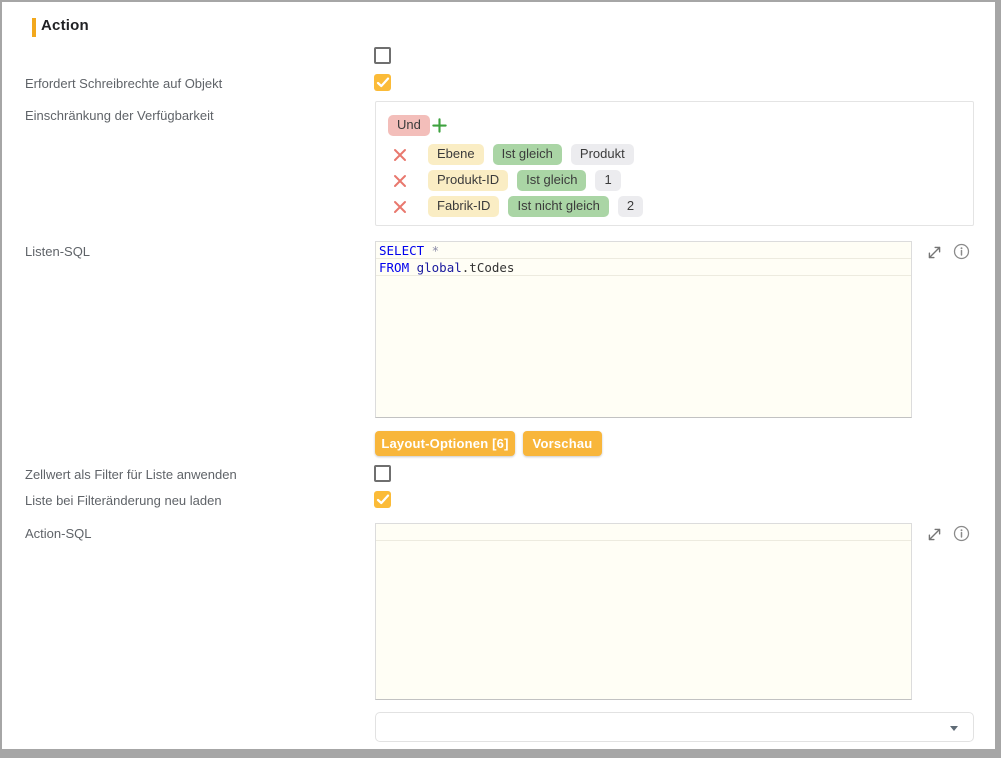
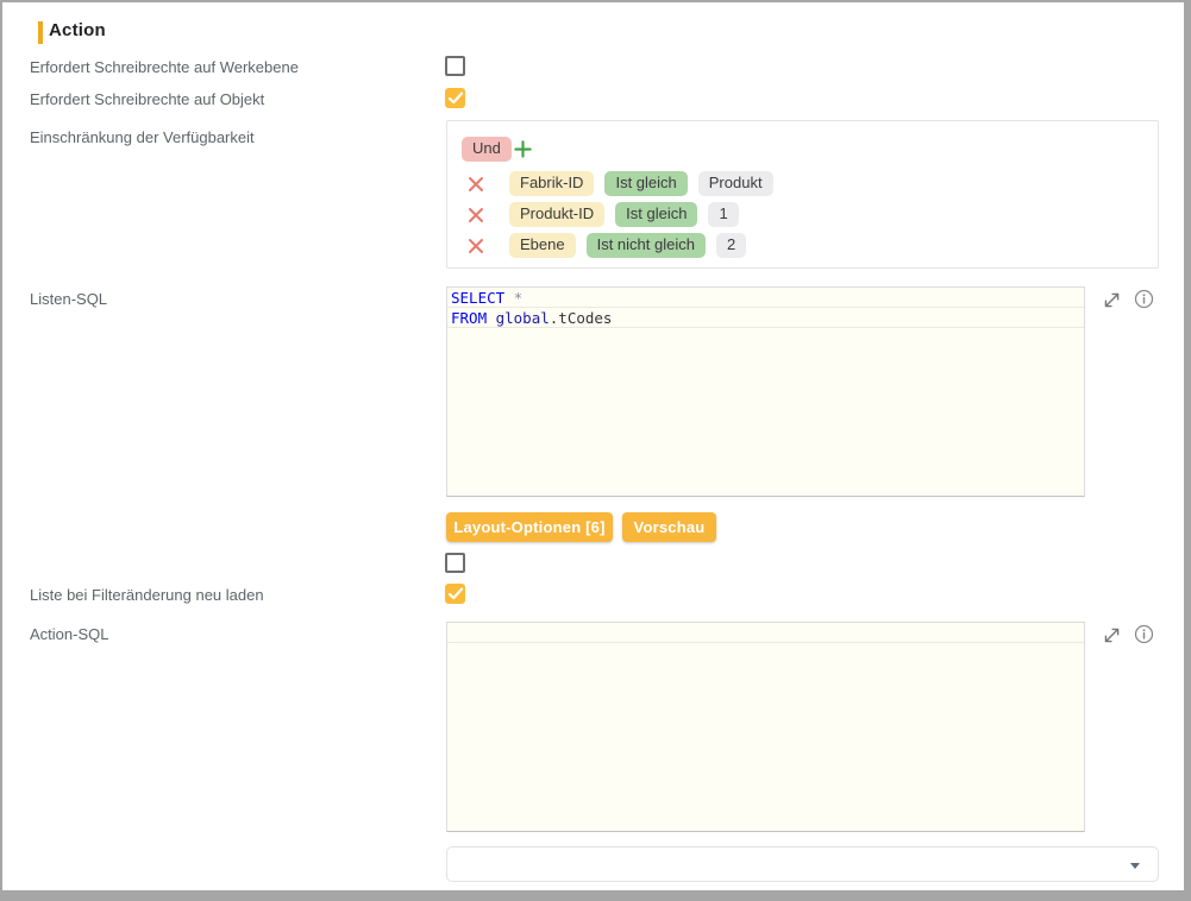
  Action
+ Erfordert Schreibrechte auf Werkebene
  Erfordert Schreibrechte auf Objekt
  Einschränkung der Verfügbarkeit
  Und
- Ebene
+ Fabrik-ID
  Ist gleich
  Produkt
  Produkt-ID
  Ist gleich
  1
- Fabrik-ID
+ Ebene
  Ist nicht gleich
  2
  Listen-SQL
  SELECT *
  FROM global.tCodes
  Layout-Optionen [6]
  Vorschau
- Zellwert als Filter für Liste anwenden
  Liste bei Filteränderung neu laden
  Action-SQL
